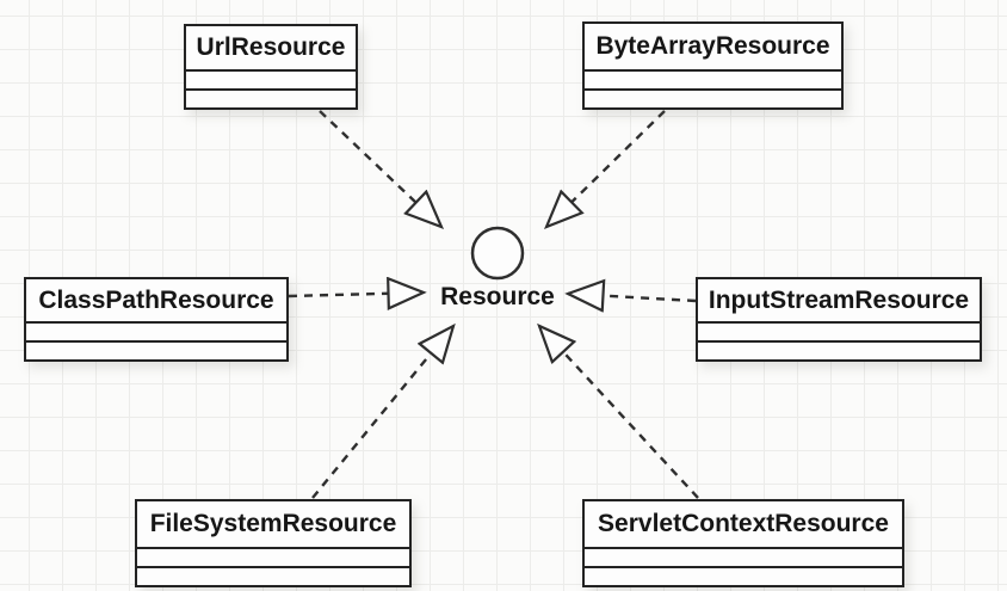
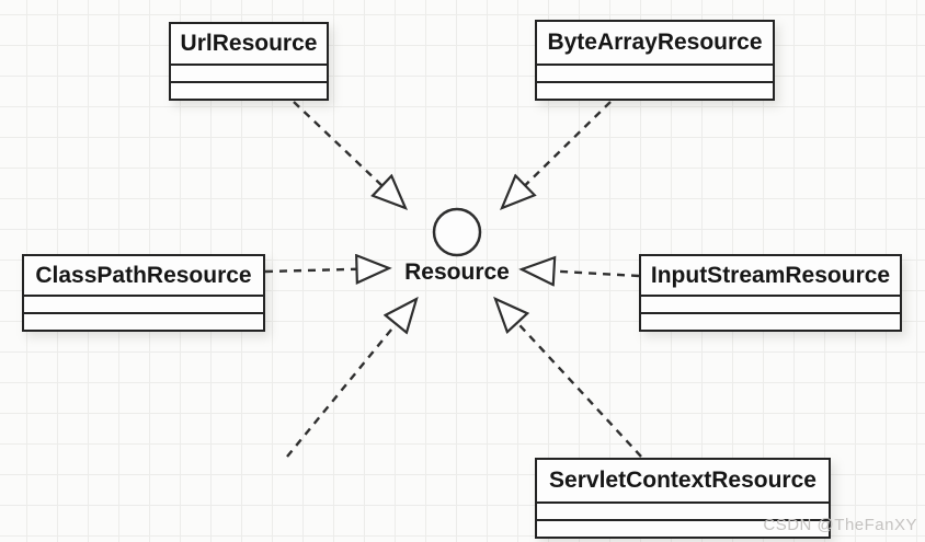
  Resource
  UrlResource
  ByteArrayResource
  ClassPathResource
  InputStreamResource
- FileSystemResource
  ServletContextResource
+ CSDN @TheFanXY
